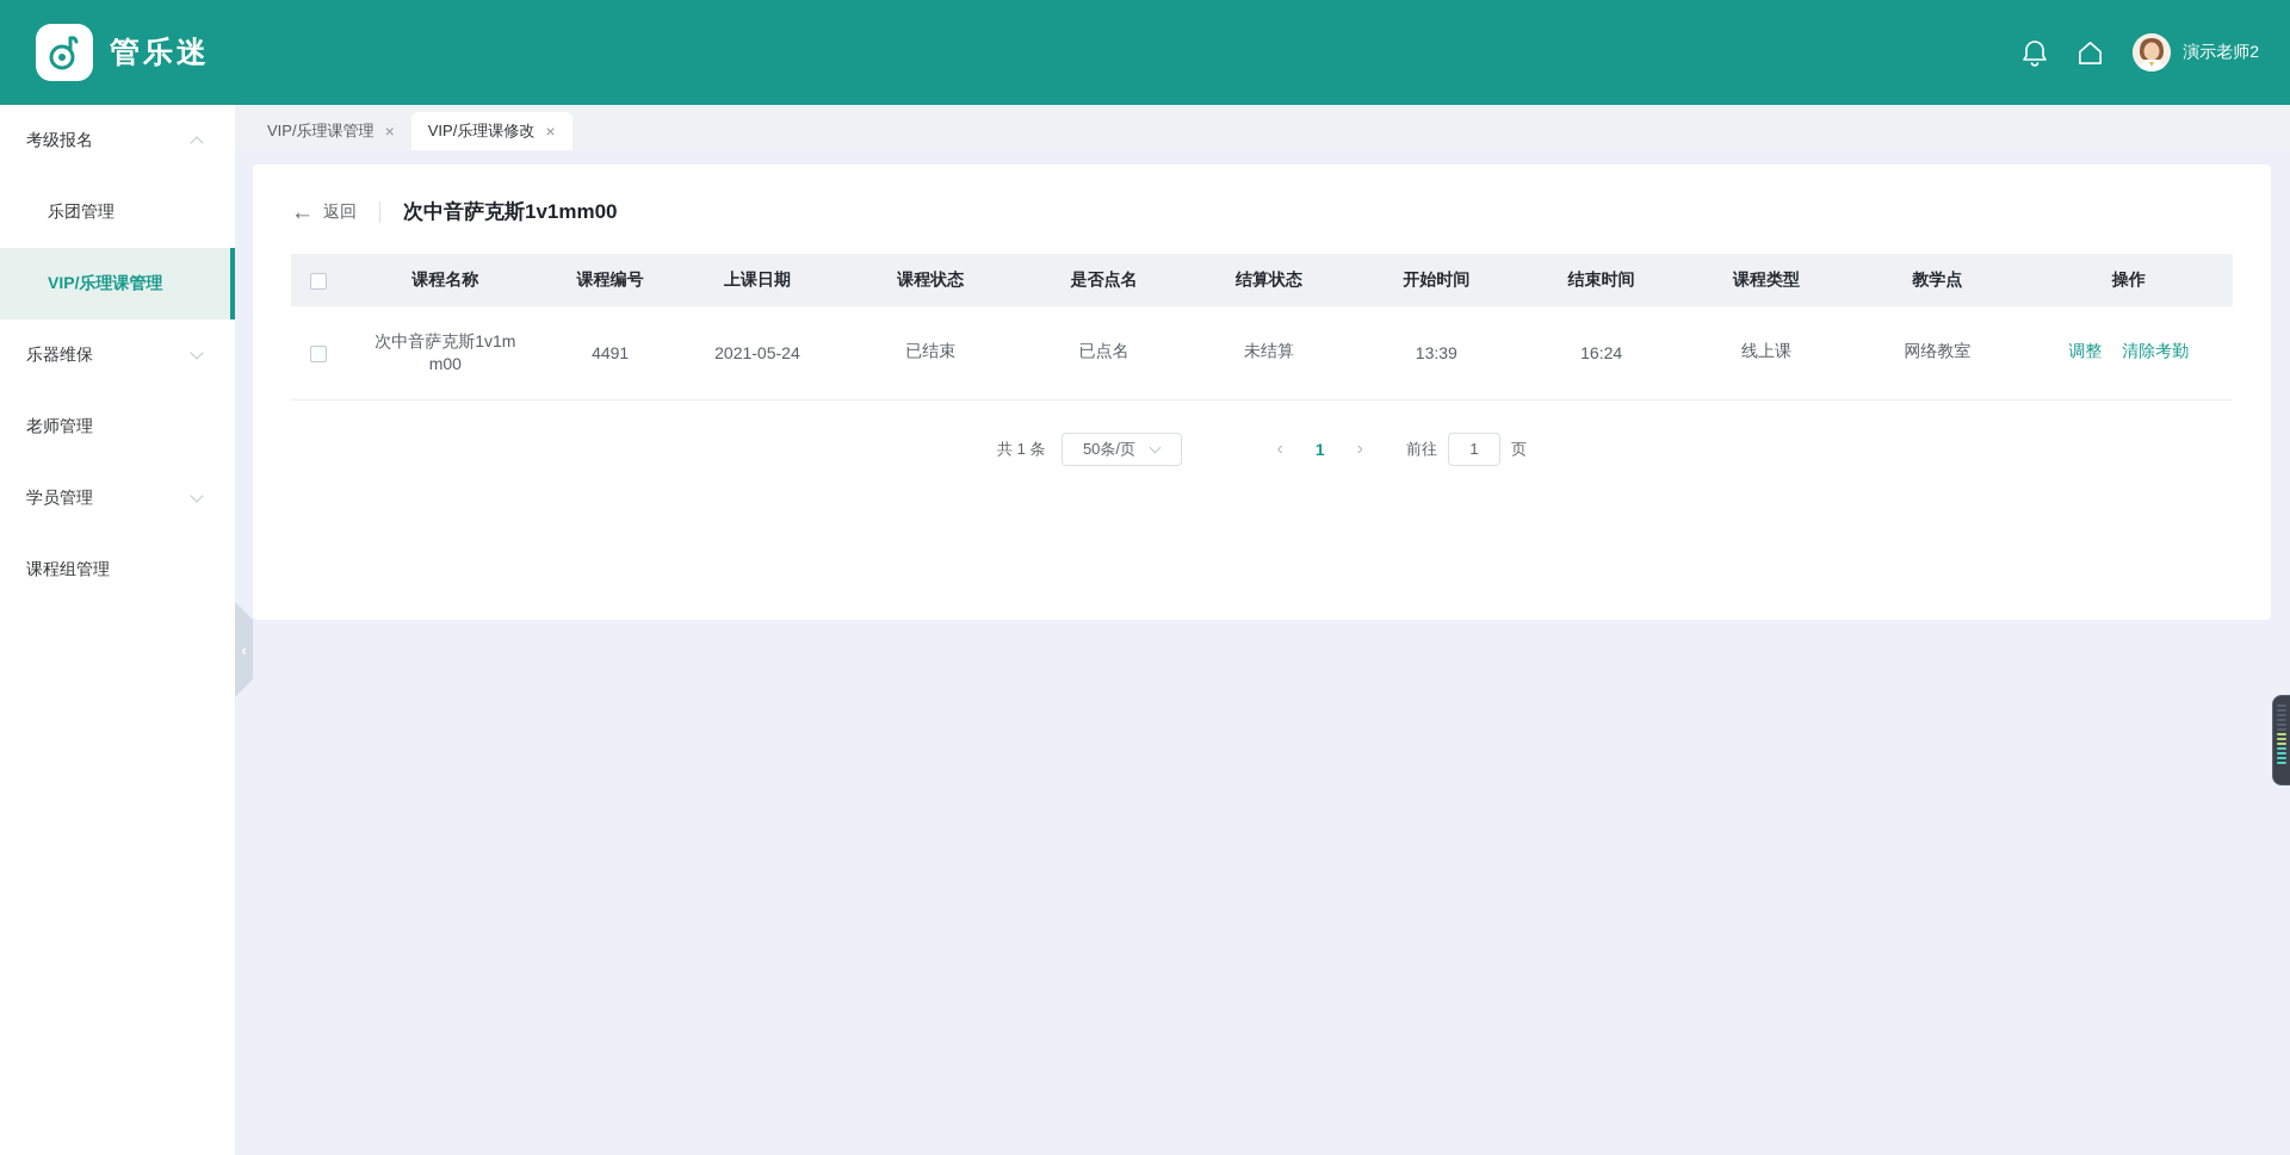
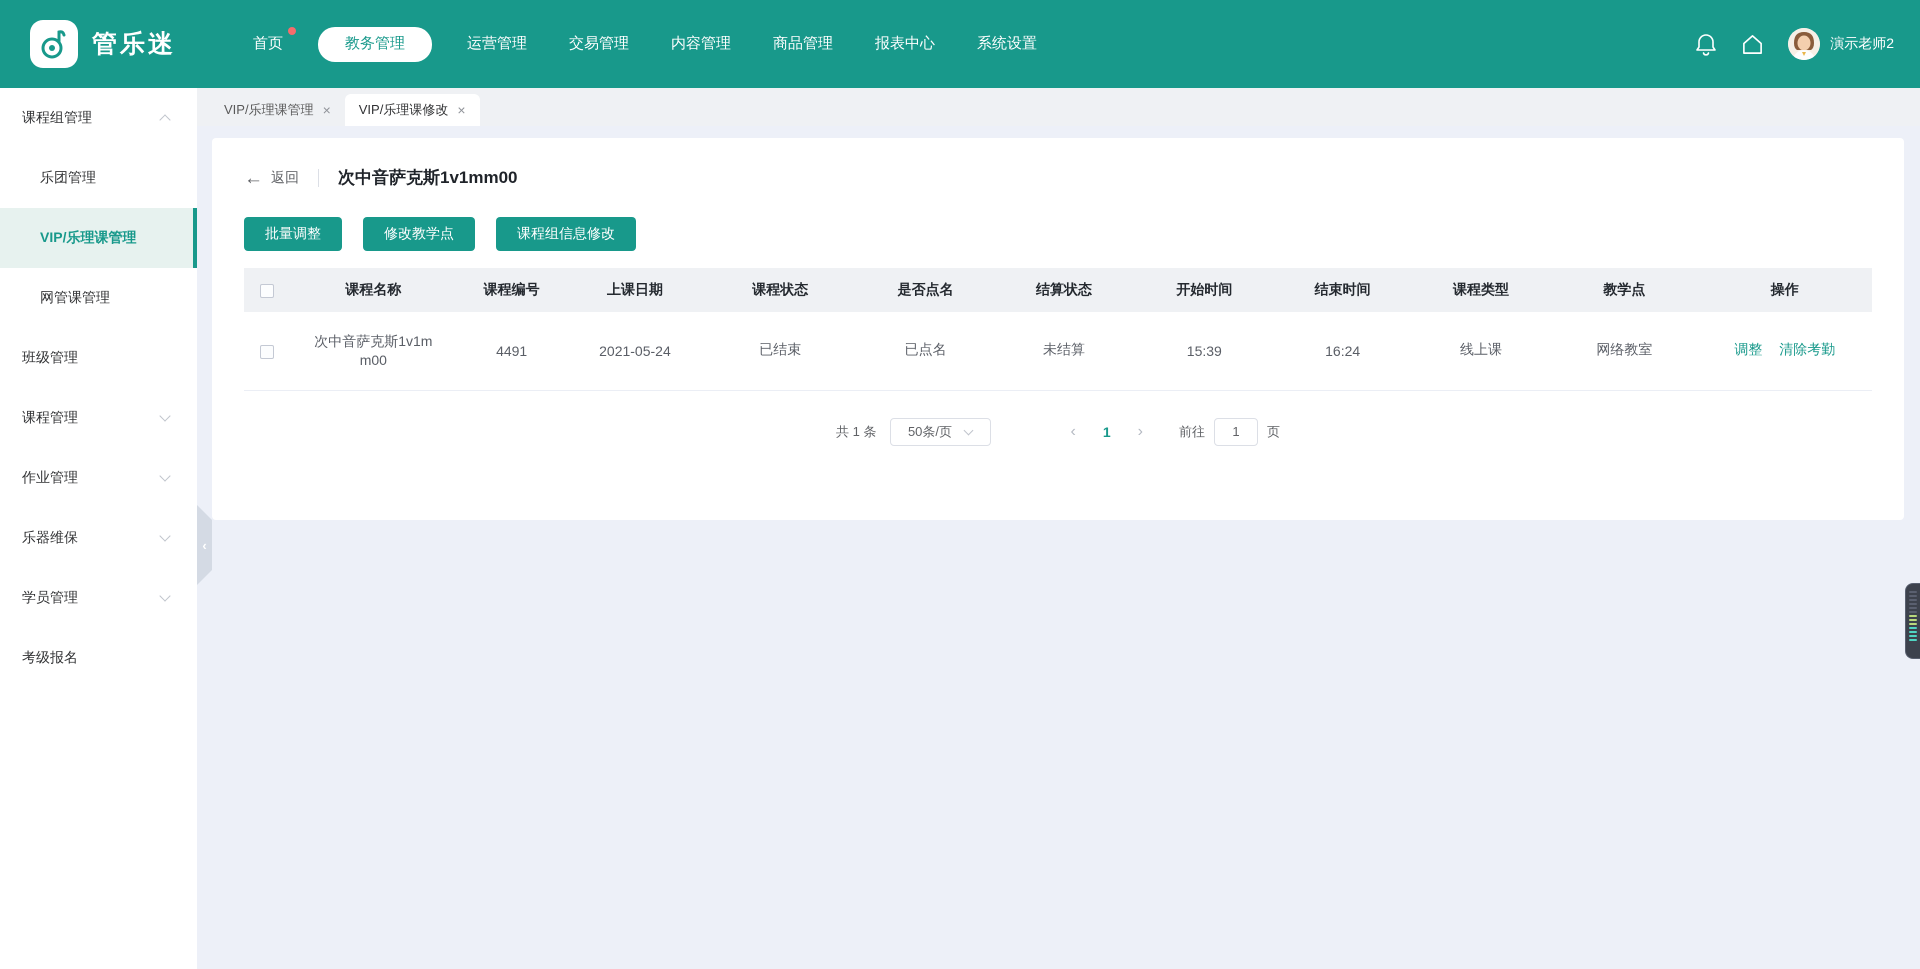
  管乐迷
+ 首页
+ 教务管理
+ 运营管理
+ 交易管理
+ 内容管理
+ 商品管理
+ 报表中心
+ 系统设置
  演示老师2
- 考级报名
+ 课程组管理
  乐团管理
  VIP/乐理课管理
+ 网管课管理
+ 班级管理
+ 课程管理
+ 作业管理
  乐器维保
- 老师管理
  学员管理
- 课程组管理
+ 考级报名
  ‹
  VIP/乐理课管理
  ×
  VIP/乐理课修改
  ×
  ←
  返回
  次中音萨克斯1v1mm00
+ 批量调整
+ 修改教学点
+ 课程组信息修改
  	课程名称	课程编号	上课日期	课程状态	是否点名	结算状态	开始时间	结束时间	课程类型	教学点	操作
- 	次中音萨克斯1v1mm00	4491	2021-05-24	已结束	已点名	未结算	13:39	16:24	线上课	网络教室	调整 清除考勤
+ 	次中音萨克斯1v1mm00	4491	2021-05-24	已结束	已点名	未结算	15:39	16:24	线上课	网络教室	调整 清除考勤
  共 1 条
  50条/页
  ‹
  1
  ›
  前往
  1
  页
